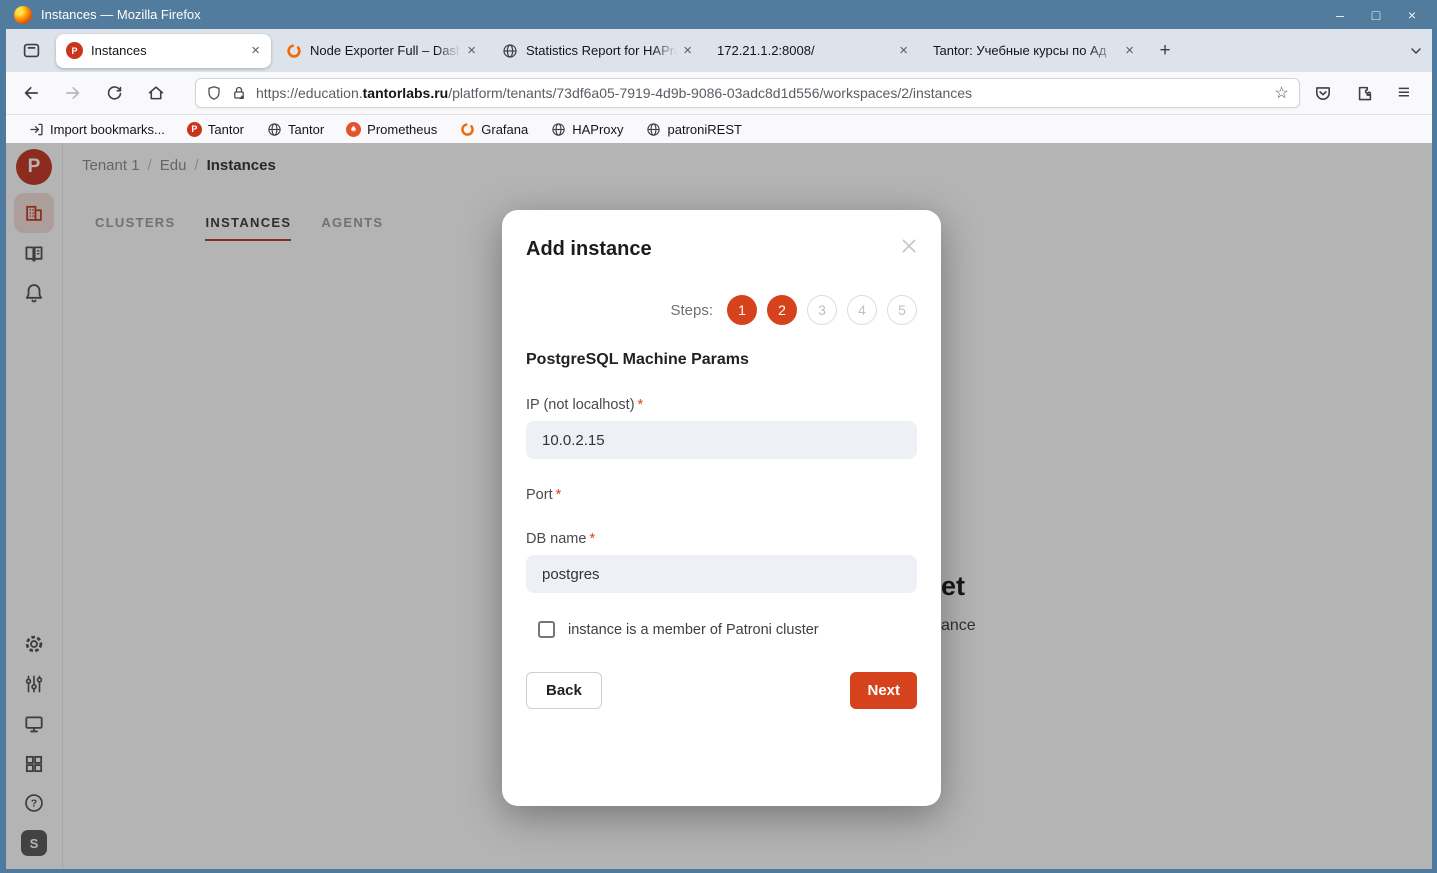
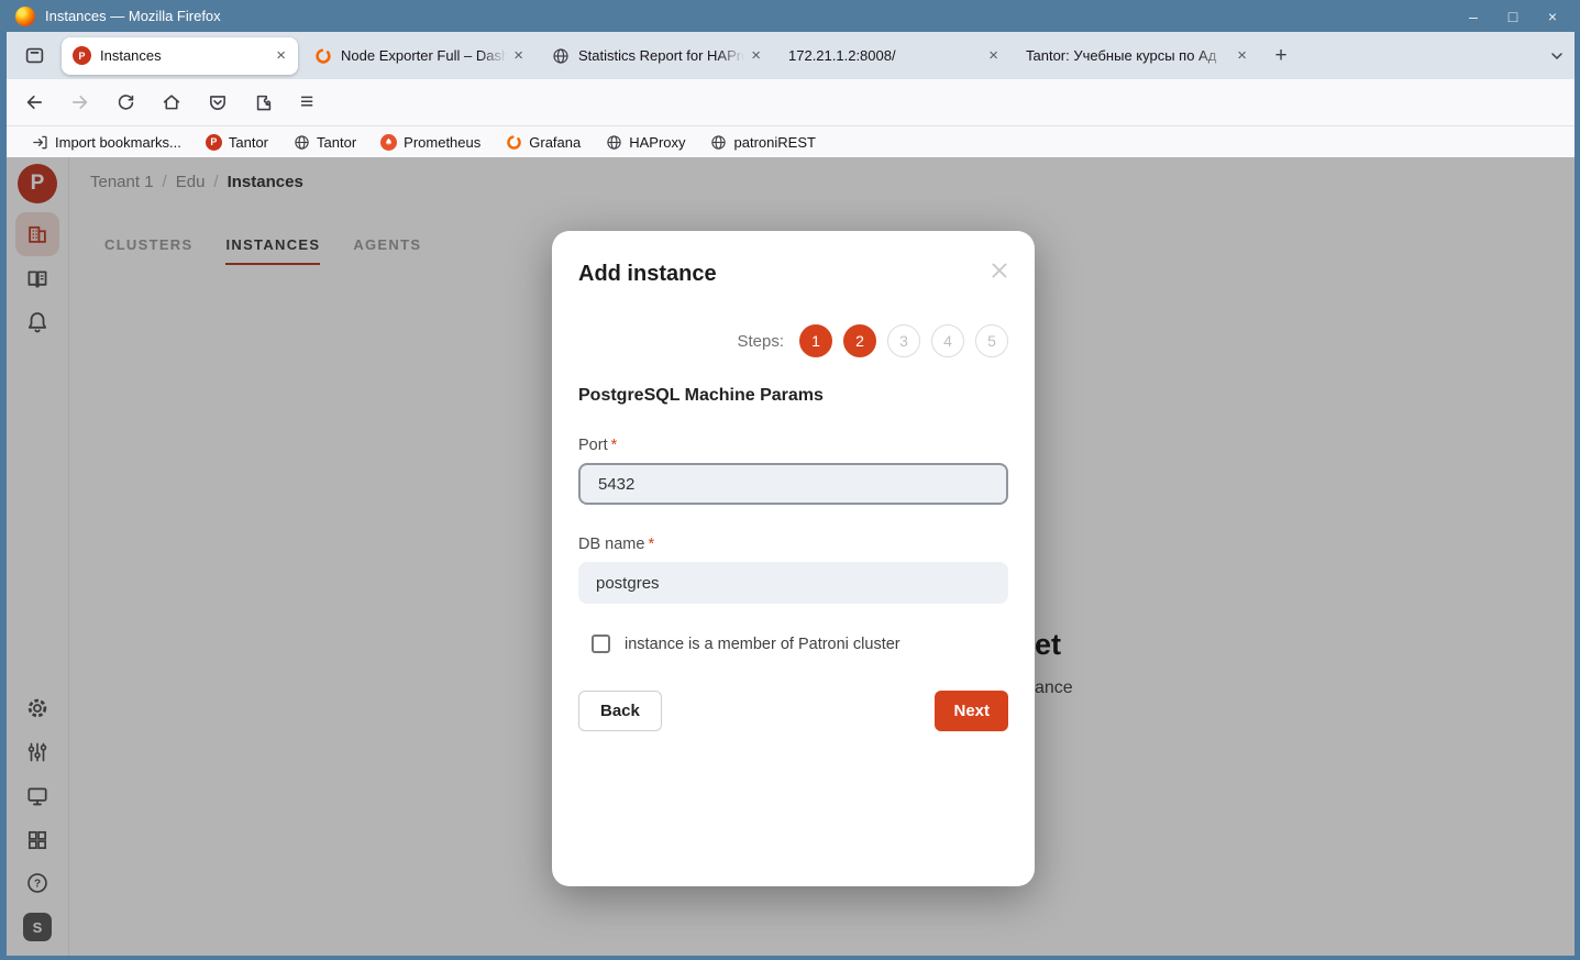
  Instances — Mozilla Firefox
  –
  □
  ×
  P
  Instances
  ×
  Node Exporter Full – Dash
  ×
  Statistics Report for HAPro
  ×
  172.21.1.2:8008/
  ×
  Tantor: Учебные курсы по Ад
  ×
  +
- https://education.tantorlabs.ru/platform/tenants/73df6a05-7919-4d9b-9086-03adc8d1d556/workspaces/2/instances
- ☆
  ≡
  Import bookmarks...
  P
  Tantor
  Tantor
  Prometheus
  Grafana
  HAProxy
  patroniREST
  P
  ?
  S
  Tenant 1
  /
  Edu
  /
  Instances
  CLUSTERS
  INSTANCES
  AGENTS
  et
  ance
  Add instance
  Steps:
  1
  2
  3
  4
  5
  PostgreSQL Machine Params
- IP (not localhost) *
- 10.0.2.15
  Port *
+ 5432
  DB name *
  postgres
  instance is a member of Patroni cluster
  Back
  Next
